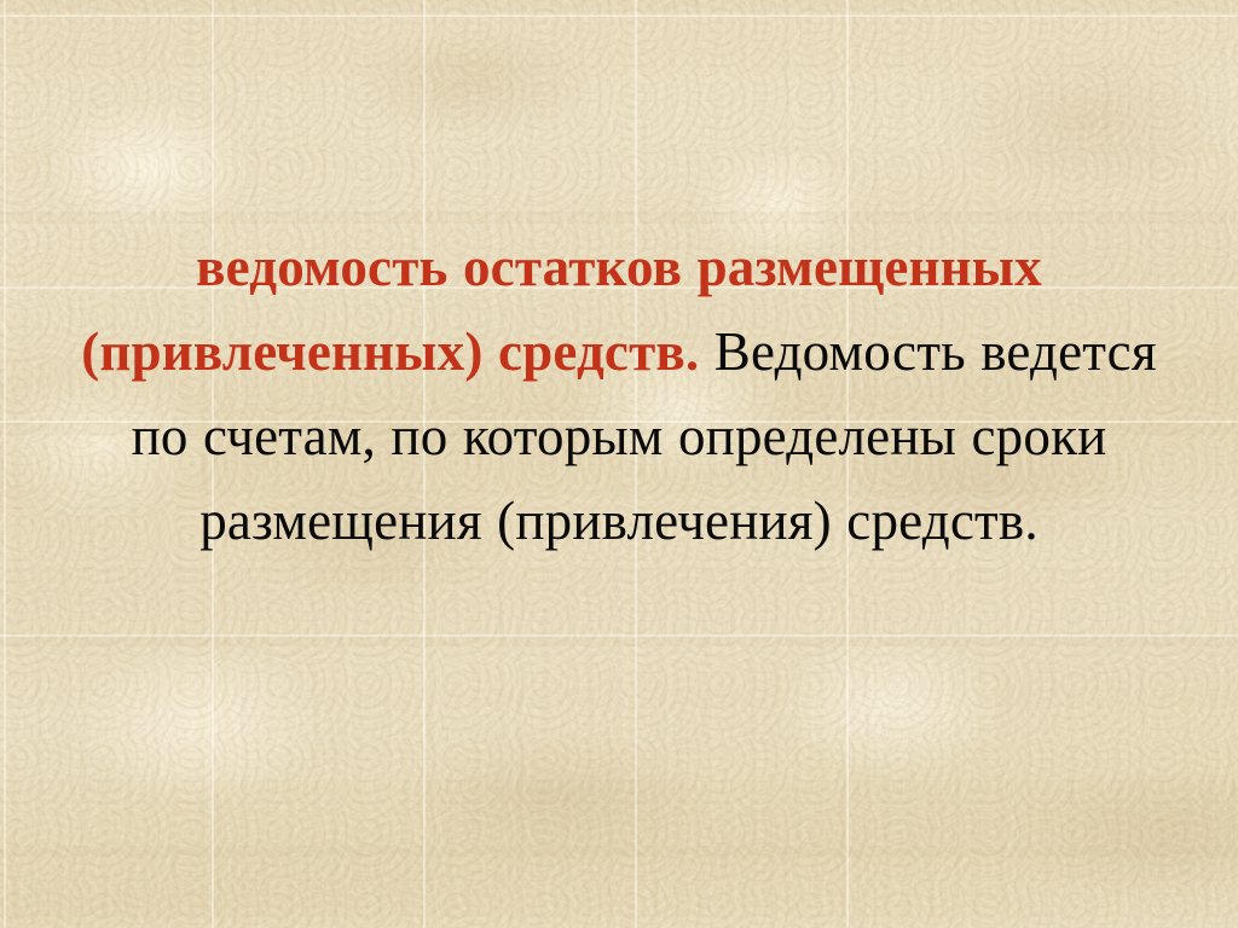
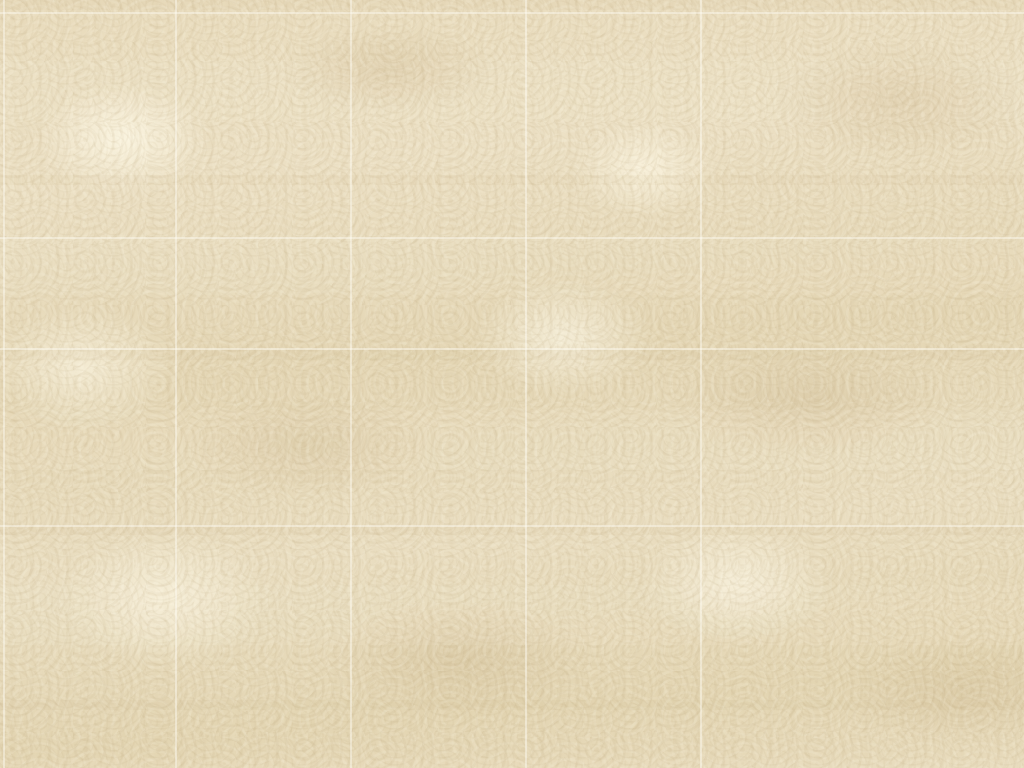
- ведомость остатков размещенных (привлеченных) средств. Ведомость ведется по счетам, по которым определены сроки размещения (привлечения) средств.
